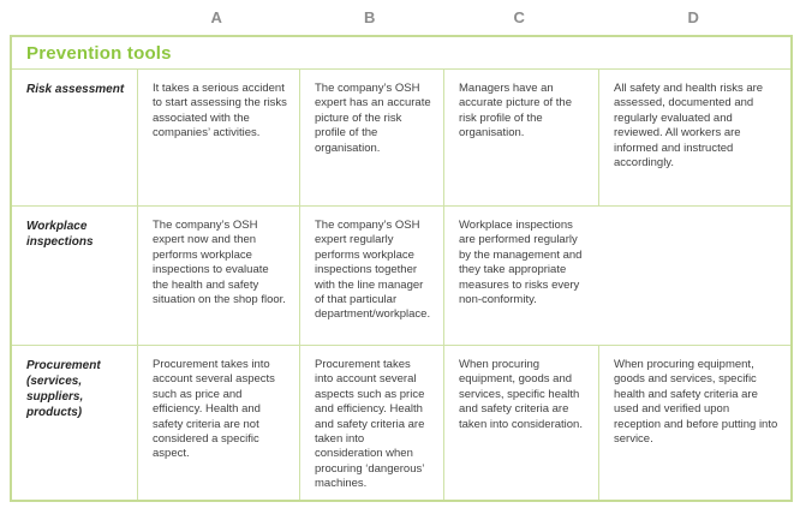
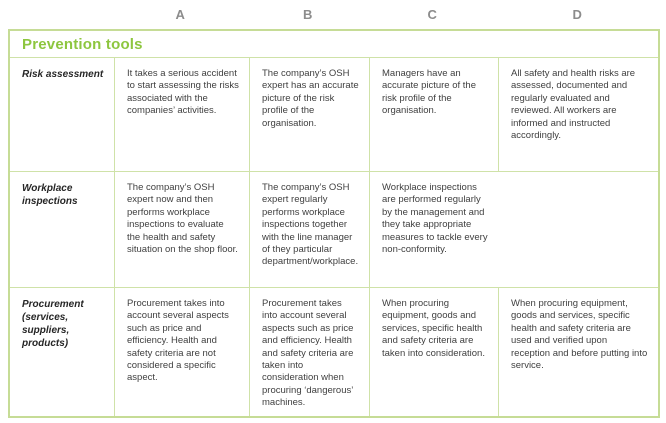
  A
  B
  C
  D
  Prevention tools
  Risk assessment
  It takes a serious accident to start assessing the risks associated with the companies’ activities.
  The company’s OSH expert has an accurate picture of the risk profile of the organisation.
  Managers have an accurate picture of the risk profile of the organisation.
  All safety and health risks are assessed, documented and regularly evaluated and reviewed. All workers are informed and instructed accordingly.
  Workplace inspections
  The company’s OSH expert now and then performs workplace inspections to evaluate the health and safety situation on the shop floor.
- The company’s OSH expert regularly performs workplace inspections together with the line manager of that particular department/workplace.
+ The company’s OSH expert regularly performs workplace inspections together with the line manager of they particular department/workplace.
- Workplace inspections are performed regularly by the management and they take appropriate measures to risks every non-conformity.
+ Workplace inspections are performed regularly by the management and they take appropriate measures to tackle every non-conformity.
  Procurement (services, suppliers, products)
  Procurement takes into account several aspects such as price and efficiency. Health and safety criteria are not considered a specific aspect.
  Procurement takes into account several aspects such as price and efficiency. Health and safety criteria are taken into consideration when procuring ‘dangerous’ machines.
  When procuring equipment, goods and services, specific health and safety criteria are taken into consideration.
  When procuring equipment, goods and services, specific health and safety criteria are used and verified upon reception and before putting into service.
